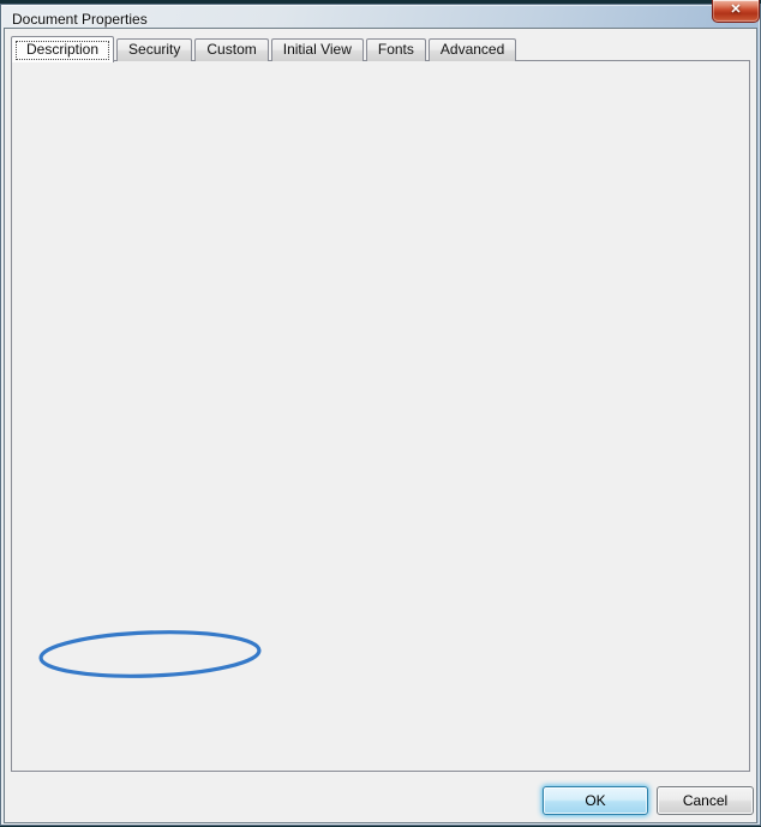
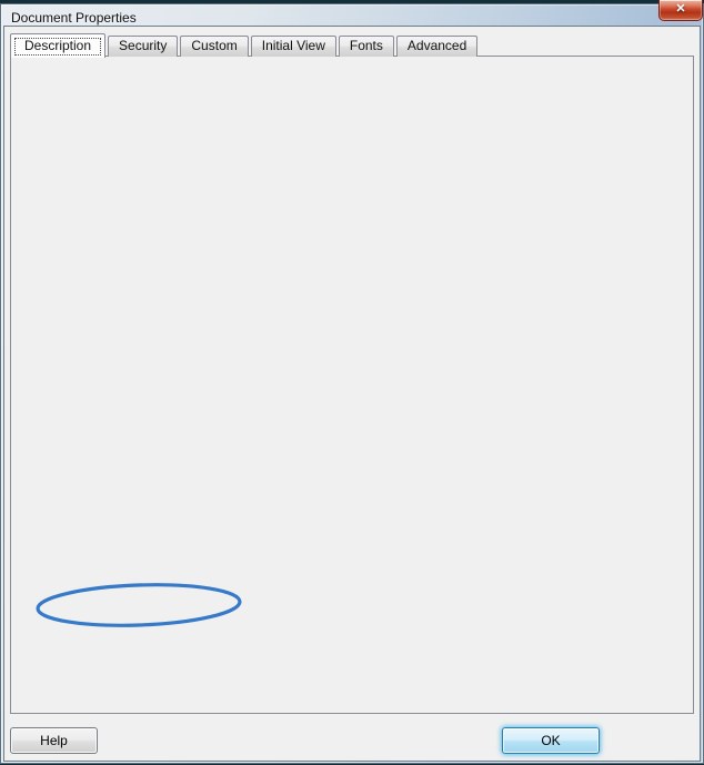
  Document Properties
  ✕
  Description
  Security
  Custom
  Initial View
  Fonts
  Advanced
+ Help
  OK
- Cancel
